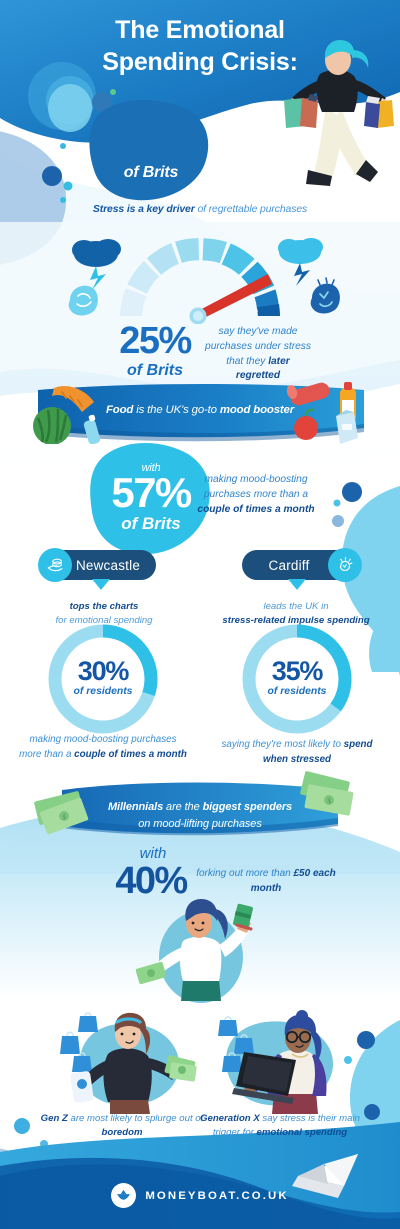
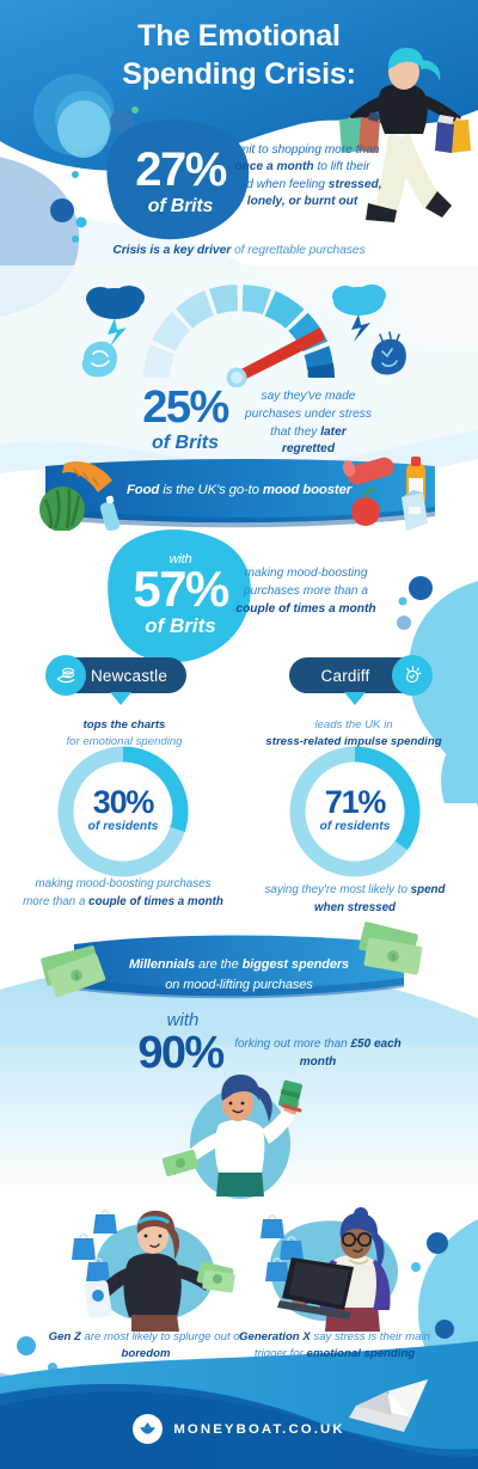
  The Emotional
  Spending Crisis:
+ 27%
  of Brits
+ admit to shopping more than once a month to lift their mood when feeling stressed, lonely, or burnt out
- Stress is a key driver of regrettable purchases
+ Crisis is a key driver of regrettable purchases
  25%
  of Brits
  say they've made purchases under stress that they later regretted
  Food is the UK's go-to mood booster
  with
  57%
  of Brits
  making mood-boosting purchases more than a couple of times a month
  Newcastle
  tops the charts
  for emotional spending
  Cardiff
  leads the UK in
  stress-related impulse spending
  30%
  of residents
  making mood-boosting purchases more than a couple of times a month
- 35%
+ 71%
  of residents
  saying they're most likely to spend when stressed
  $
  $
  Millennials are the biggest spenders
  on mood-lifting purchases
  with
- 40%
+ 90%
  forking out more than £50 each month
  Gen Z are most likely to splurge out of boredom
  Generation X say stress is their main trigger for emotional spending
  MONEYBOAT.CO.UK
